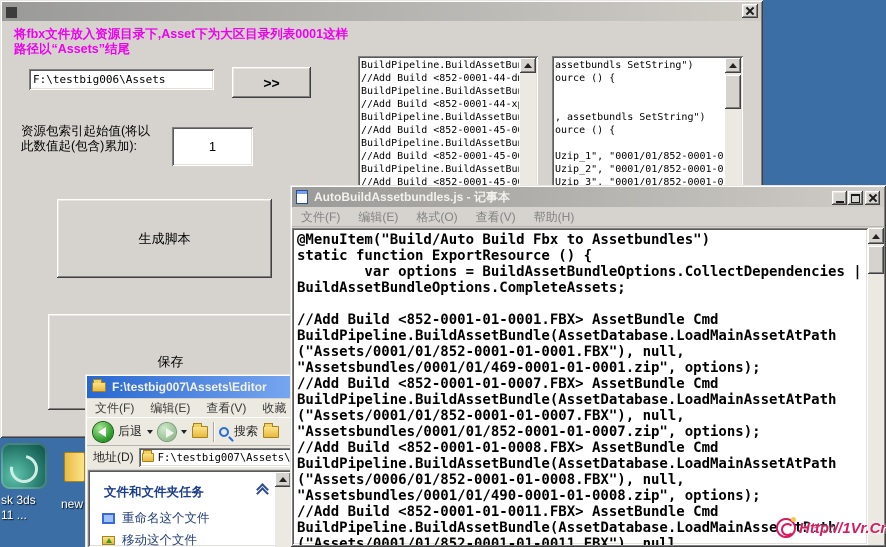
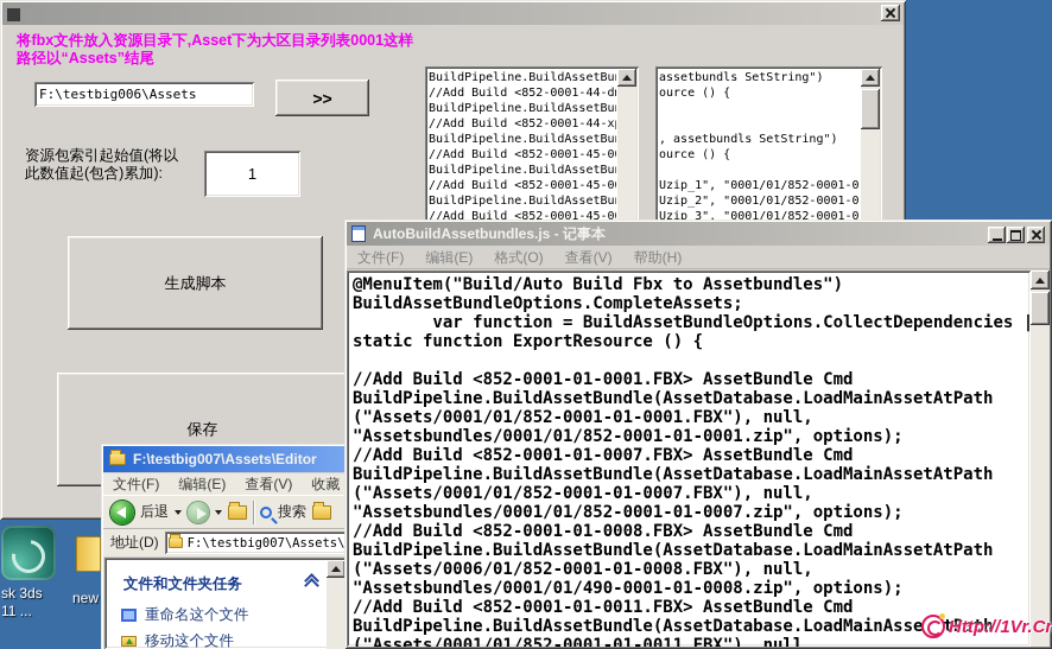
  sk 3ds
  11 ...
  new
  将fbx文件放入资源目录下,Asset下为大区目录列表0001这样
  路径以“Assets”结尾
  F:\testbig006\Assets
  >>
  资源包索引起始值(将以
  此数值起(包含)累加):
  1
  生成脚本
  保存
  BuildPipeline.BuildAssetBu
  //Add Build <852-0001-44-d
  BuildPipeline.BuildAssetBu
  //Add Build <852-0001-44-x
  BuildPipeline.BuildAssetBu
  //Add Build <852-0001-45-0
  BuildPipeline.BuildAssetBu
  //Add Build <852-0001-45-0
  BuildPipeline.BuildAssetBu
  //Add Build <852-0001-45-0
  assetbundls SetString")
  ource () {
  , assetbundls SetString")
  ource () {
  Uzip_1", "0001/01/852-0001-0
  Uzip_2", "0001/01/852-0001-0
  Uzip_3", "0001/01/852-0001-0
  F:\testbig007\Assets\Editor
  文件(F)
  编辑(E)
  查看(V)
  收藏
  后退
  搜索
  地址(D)
  F:\testbig007\Assets\
  文件和文件夹任务
  重命名这个文件
  移动这个文件
  AutoBuildAssetbundles.js - 记事本
  文件(F)
  编辑(E)
  格式(O)
  查看(V)
  帮助(H)
  @MenuItem("Build/Auto Build Fbx to Assetbundles")
- static function ExportResource () {
+ BuildAssetBundleOptions.CompleteAssets;
- var options = BuildAssetBundleOptions.CollectDependencies |
+ var function = BuildAssetBundleOptions.CollectDependencies |
- BuildAssetBundleOptions.CompleteAssets;
+ static function ExportResource () {
  //Add Build <852-0001-01-0001.FBX> AssetBundle Cmd
  BuildPipeline.BuildAssetBundle(AssetDatabase.LoadMainAssetAtPath
  ("Assets/0001/01/852-0001-01-0001.FBX"), null,
- "Assetsbundles/0001/01/469-0001-01-0001.zip", options);
+ "Assetsbundles/0001/01/852-0001-01-0001.zip", options);
  //Add Build <852-0001-01-0007.FBX> AssetBundle Cmd
  BuildPipeline.BuildAssetBundle(AssetDatabase.LoadMainAssetAtPath
  ("Assets/0001/01/852-0001-01-0007.FBX"), null,
  "Assetsbundles/0001/01/852-0001-01-0007.zip", options);
  //Add Build <852-0001-01-0008.FBX> AssetBundle Cmd
  BuildPipeline.BuildAssetBundle(AssetDatabase.LoadMainAssetAtPath
  ("Assets/0006/01/852-0001-01-0008.FBX"), null,
  "Assetsbundles/0001/01/490-0001-01-0008.zip", options);
  //Add Build <852-0001-01-0011.FBX> AssetBundle Cmd
  BuildPipeline.BuildAssetBundle(AssetDatabase.LoadMainAssetPath
  ("Assets/0001/01/852-0001-01-0011.FBX"), null,
  Http://1Vr.Cn
